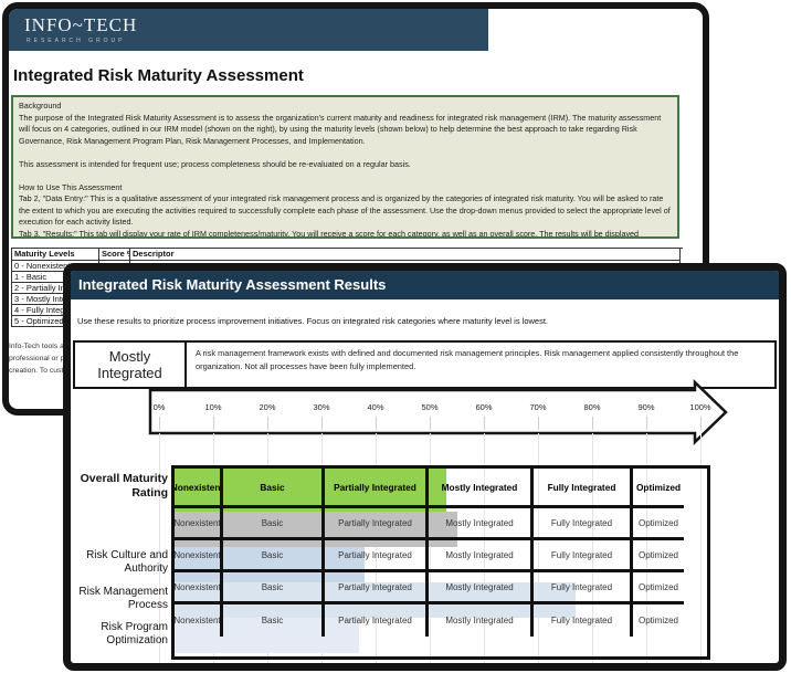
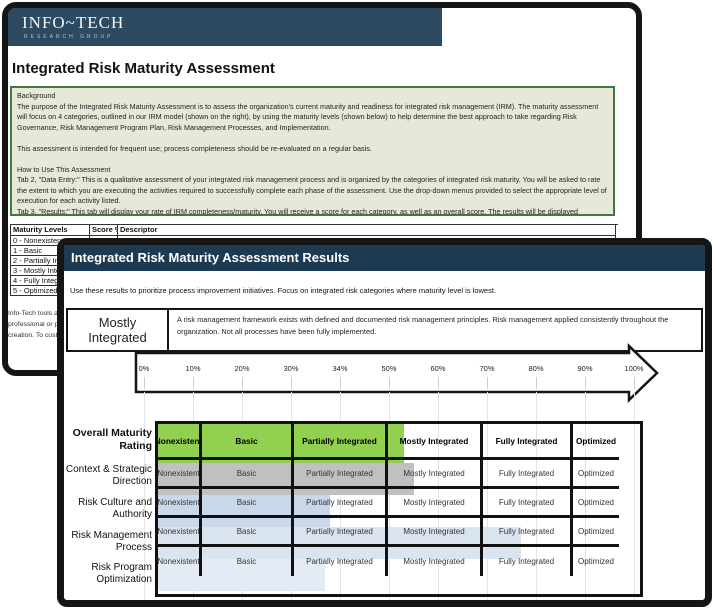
  INFO~TECH
  Integrated Risk Maturity Assessment
  Background
  The purpose of the Integrated Risk Maturity Assessment is to assess the organization's current maturity and readiness for integrated risk management (IRM). The maturity assessment will focus on 4 categories, outlined in our IRM model (shown on the right), by using the maturity levels (shown below) to help determine the best approach to take regarding Risk Governance, Risk Management Program Plan, Risk Management Processes, and Implementation.
  This assessment is intended for frequent use; process completeness should be re-evaluated on a regular basis.
  How to Use This Assessment
  Tab 2, "Data Entry:" This is a qualitative assessment of your integrated risk management process and is organized by the categories of integrated risk maturity. You will be asked to rate the extent to which you are executing the activities required to successfully complete each phase of the assessment. Use the drop-down menus provided to select the appropriate level of execution for each activity listed.
  Tab 3, "Results:" This tab will display your rate of IRM completeness/maturity. You will receive a score for each category, as well as an overall score. The results will be displayed
  Maturity Levels
  Score
  Descriptor
  0 - Nonexiste
  1 - Basic
  2 - Partially I
  3 - Mostly Int
  4 - Fully Inte
  5 - Optimized
  Integrated Risk Maturity Assessment Results
  Use these results to prioritize process improvement initiatives. Focus on integrated risk categories where maturity level is lowest.
  Mostly Integrated
  A risk management framework exists with defined and documented risk management principles. Risk management applied consistently throughout the organization. Not all processes have been fully implemented.
  0%
  10%
  20%
  30%
- 40%
+ 34%
  50%
  60%
  70%
  80%
  90%
  100%
  Overall Maturity Rating
+ Context & Strategic Direction
  Risk Culture and Authority
  Risk Management Process
  Risk Program Optimization
  Nonexistent
  Basic
  Partially Integrated
  Mostly Integrated
  Fully Integrated
  Optimized
  Nonexistent
  Basic
  Partially Integrated
  Mostly Integrated
  Fully Integrated
  Optimized
  Nonexistent
  Basic
  Partially Integrated
  Mostly Integrated
  Fully Integrated
  Optimized
  Nonexistent
  Basic
  Partially Integrated
  Mostly Integrated
  Fully Integrated
  Optimized
  Nonexistent
  Basic
  Partially Integrated
  Mostly Integrated
  Fully Integrated
  Optimized
